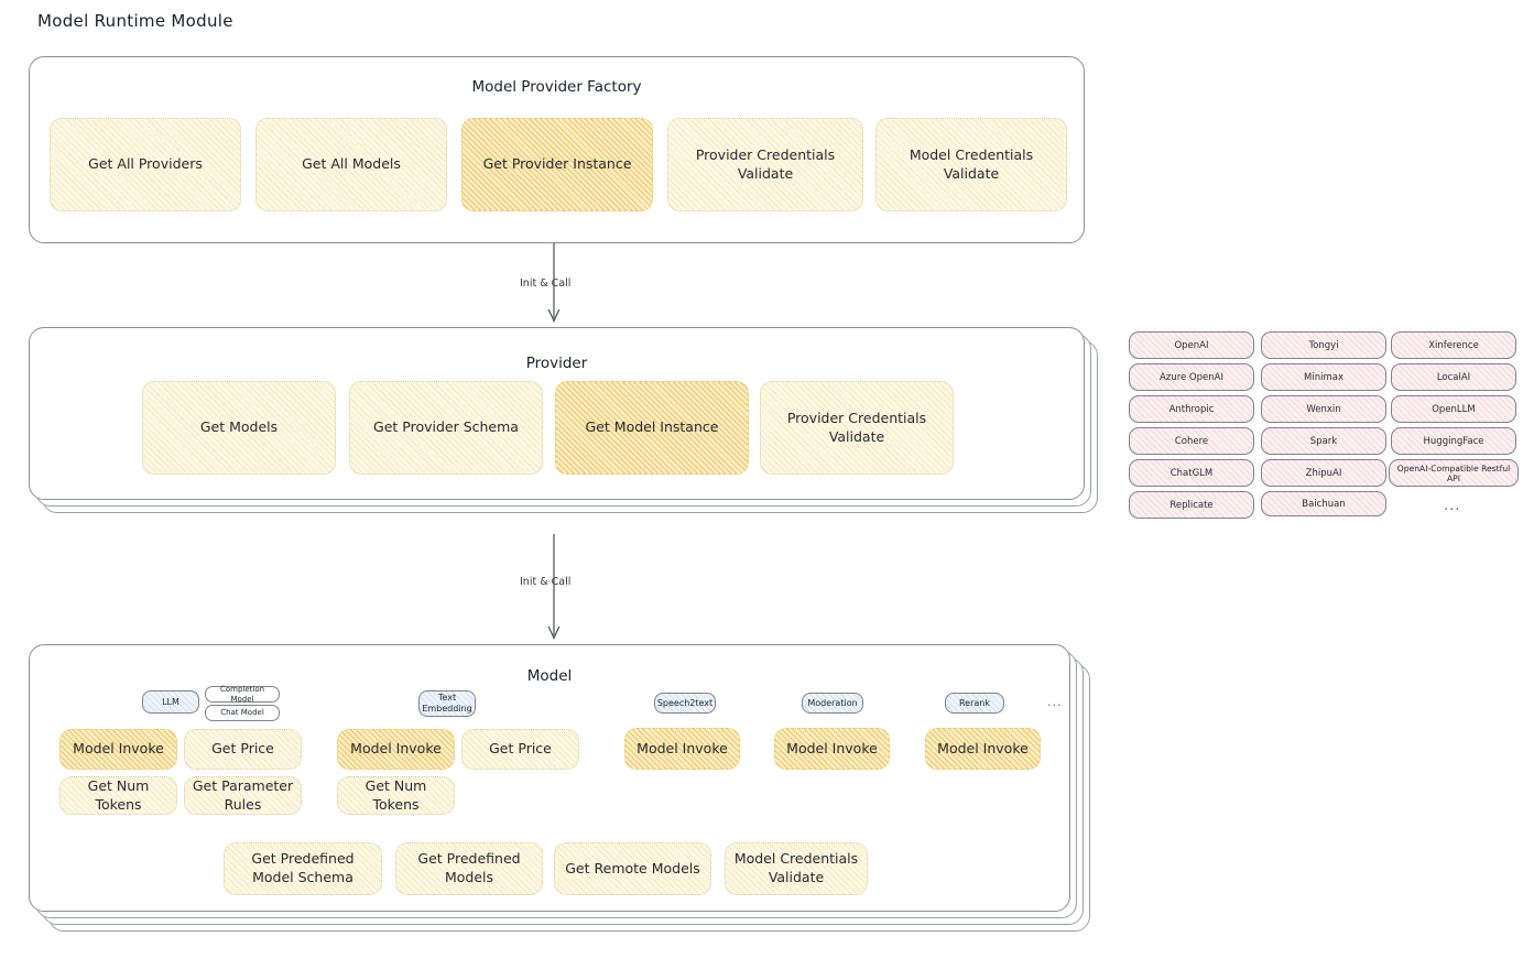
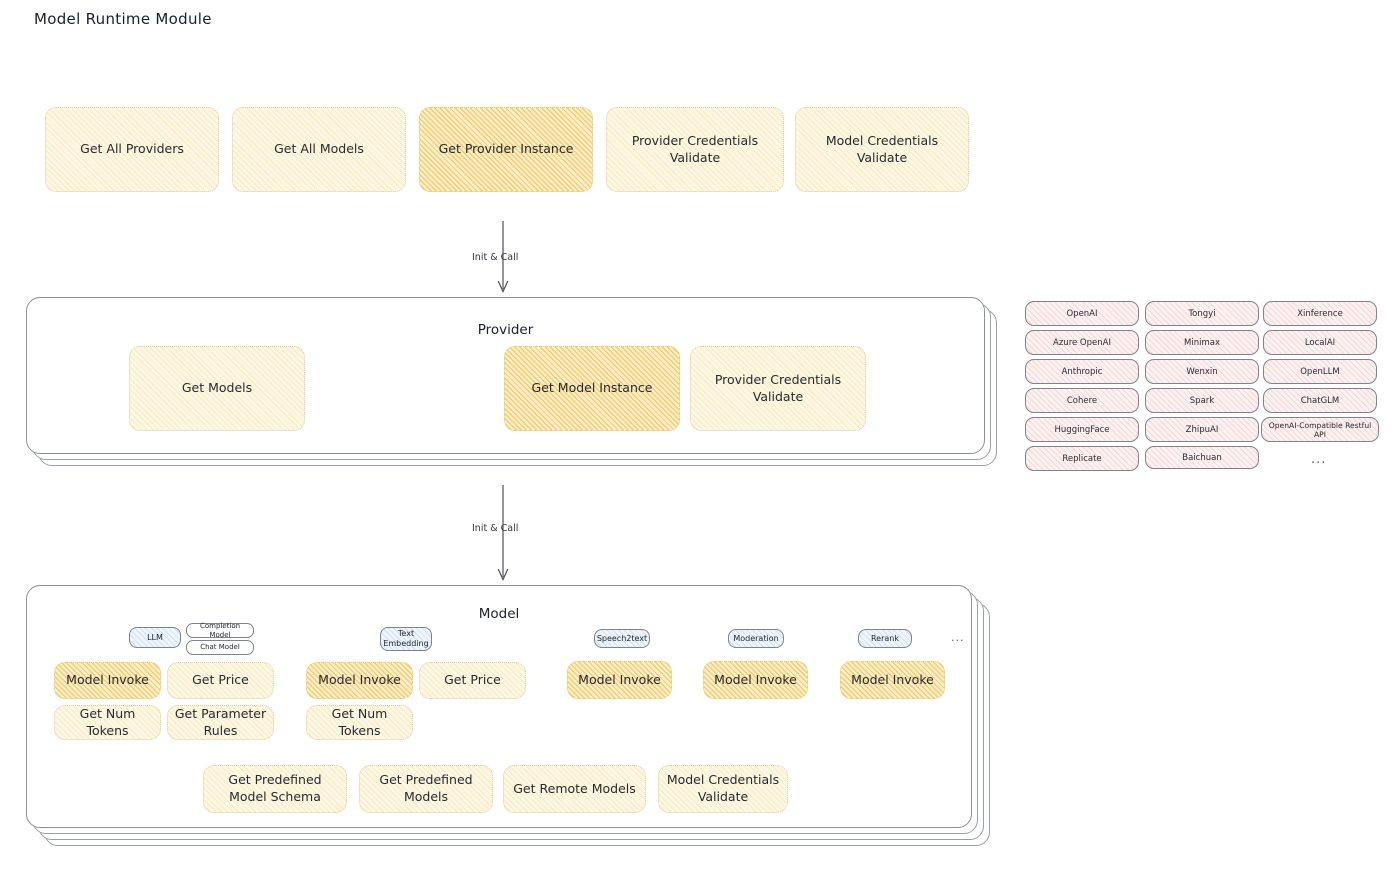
  Model Runtime Module
- Model Provider Factory
  Get All Providers
  Get All Models
  Get Provider Instance
  Provider Credentials Validate
  Model Credentials Validate
  Init & Call
  Provider
  Get Models
- Get Provider Schema
  Get Model Instance
  Provider Credentials Validate
  OpenAI
  Azure OpenAI
  Anthropic
  Cohere
- ChatGLM
+ HuggingFace
  Replicate
  Tongyi
  Minimax
  Wenxin
  Spark
  ZhipuAI
  Baichuan
  Xinference
  LocalAI
  OpenLLM
- HuggingFace
+ ChatGLM
  OpenAI-Compatible Restful API
  ...
  Init & Call
  Model
  LLM
  Completion Model
  Chat Model
  Model Invoke
  Get Price
  Get Num Tokens
  Get Parameter Rules
  Text Embedding
  Model Invoke
  Get Price
  Get Num Tokens
  Speech2text
  Model Invoke
  Moderation
  Model Invoke
  Rerank
  Model Invoke
  ...
  Get Predefined Model Schema
  Get Predefined Models
  Get Remote Models
  Model Credentials Validate
